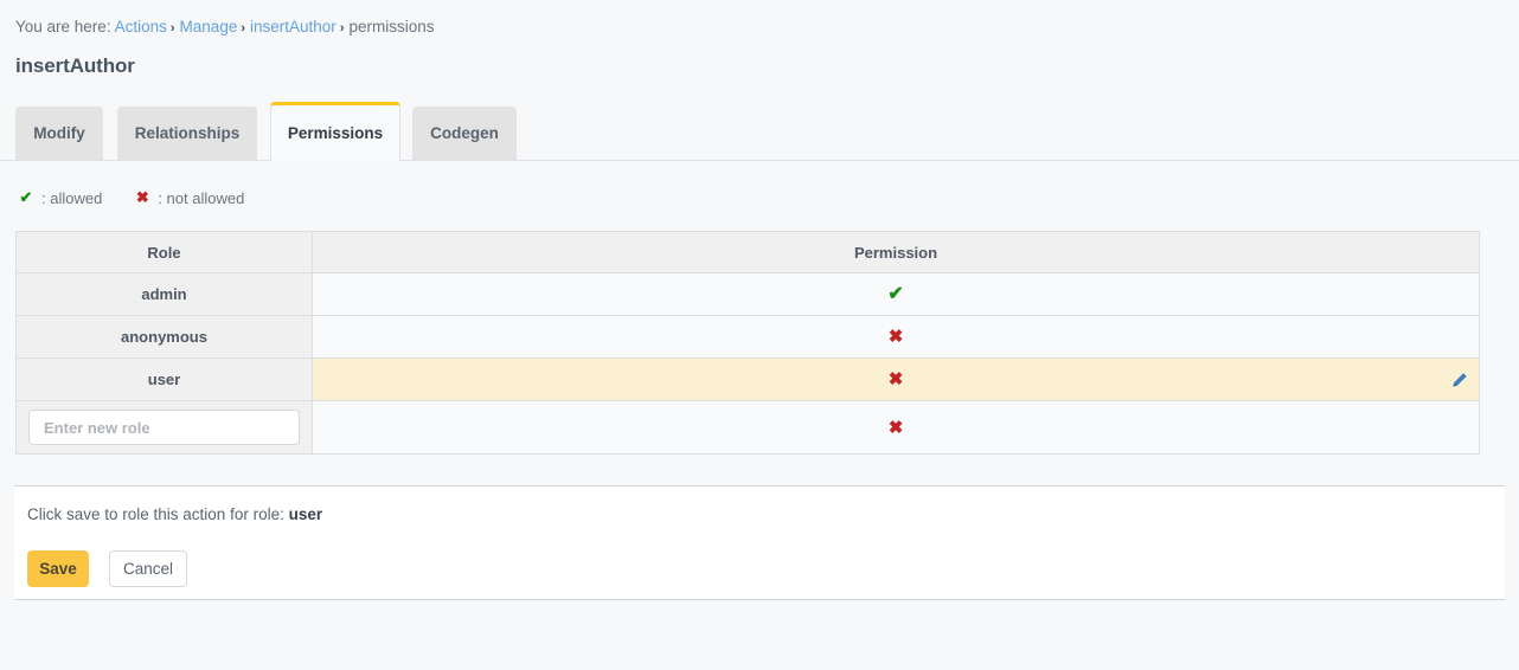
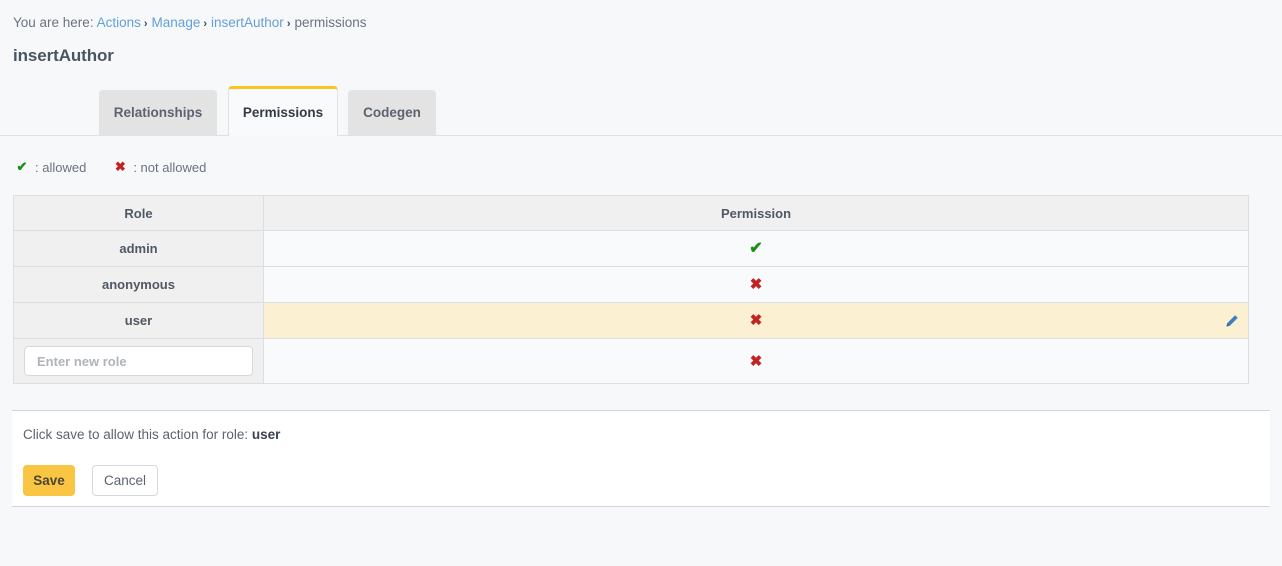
  You are here: Actions › Manage › insertAuthor › permissions
  insertAuthor
- Modify
  Relationships
  Permissions
  Codegen
  ✔
  : allowed
  ✖
  : not allowed
  Role	Permission
  admin	✔
  anonymous	✖
  user	✖
  Enter new role	✖
- Click save to role this action for role: user
+ Click save to allow this action for role: user
  Save
  Cancel
